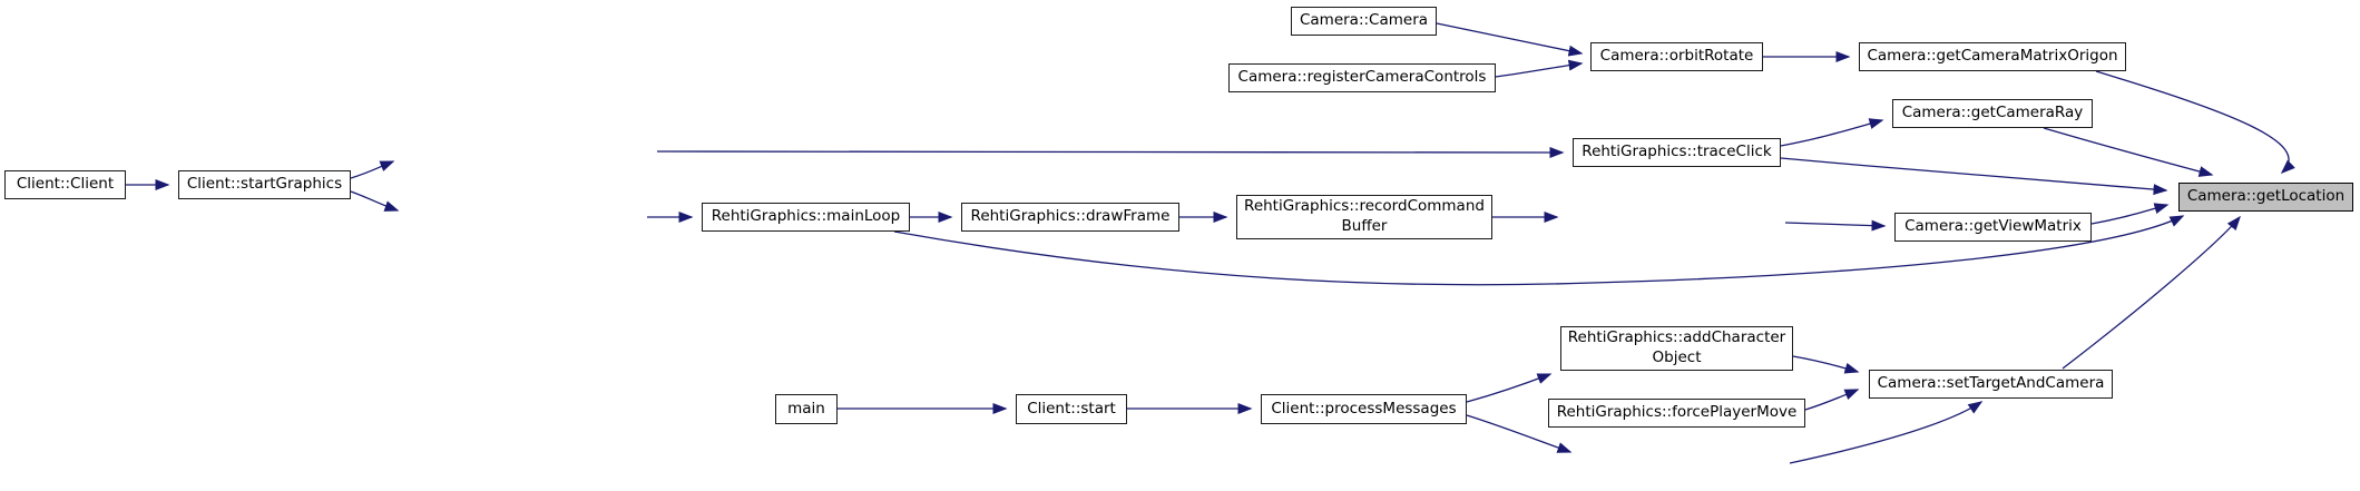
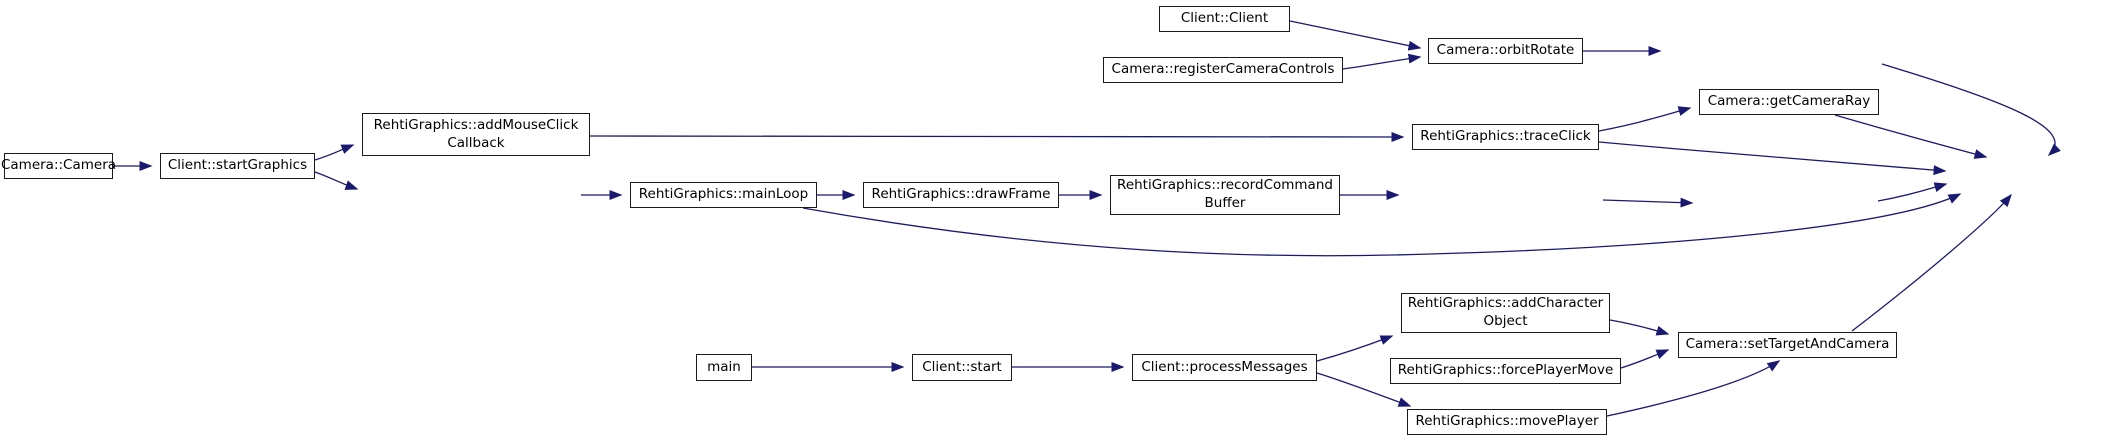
- Camera::Camera
+ Client::Client
  Camera::registerCameraControls
  Camera::orbitRotate
- Camera::getCameraMatrixOrigon
  Camera::getCameraRay
  RehtiGraphics::traceClick
- Client::Client
+ Camera::Camera
  Client::startGraphics
+ RehtiGraphics::addMouseClick
+ Callback
  RehtiGraphics::mainLoop
  RehtiGraphics::drawFrame
  RehtiGraphics::recordCommand
  Buffer
- Camera::getViewMatrix
- Camera::getLocation
  RehtiGraphics::addCharacter
  Object
  Camera::setTargetAndCamera
  RehtiGraphics::forcePlayerMove
+ RehtiGraphics::movePlayer
  main
  Client::start
  Client::processMessages
